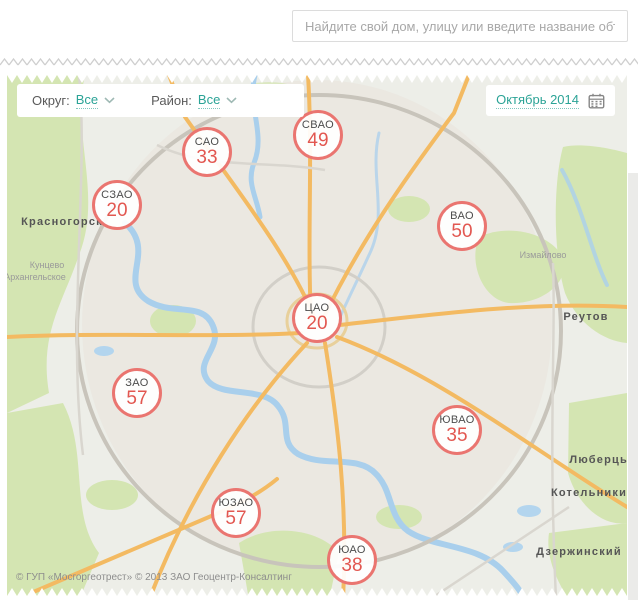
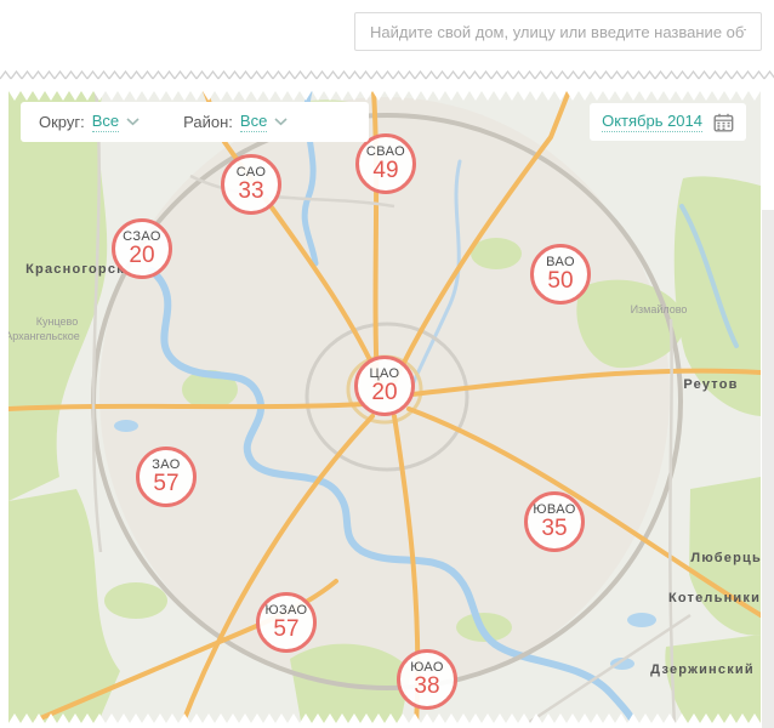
  Найдите свой дом, улицу или введите название об
  Красногорс
  Архангельское
  Кунцево
  Измайлово
  Реутов
  Люберцы
  Котельники
  Дзержинский
  СЗАО
  20
  САО
  33
  СВАО
  49
  ВАО
  50
  ЦАО
  20
  ЗАО
  57
  ЮВАО
  35
  ЮЗАО
  57
  ЮАО
  38
  Округ:
  Все
  Район:
  Все
  Октябрь 2014
- © ГУП «Мосгоргеотрест» © 2013 ЗАО Геоцентр-Консалтинг
